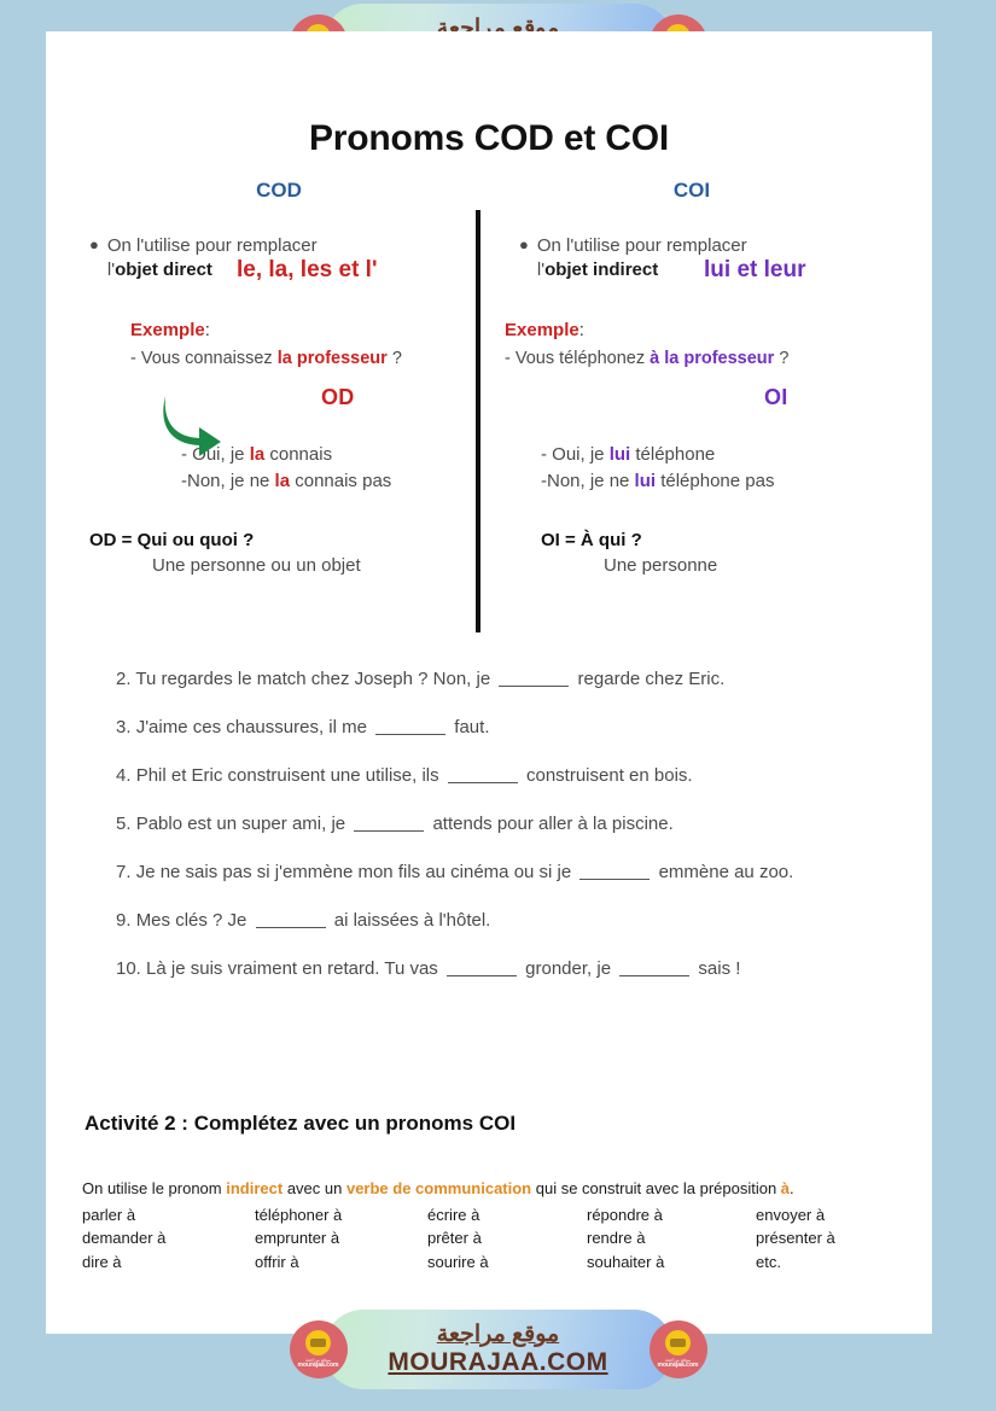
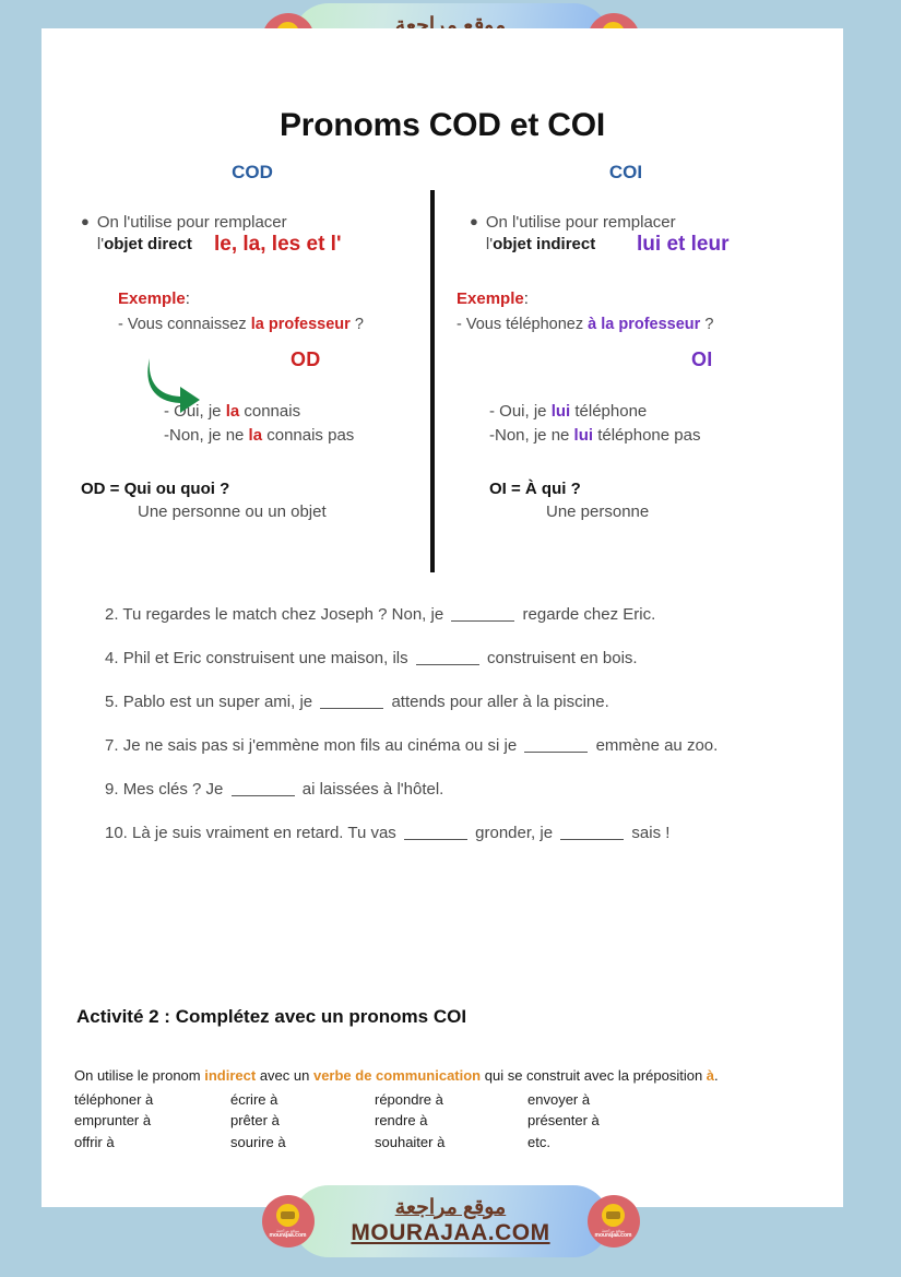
  موقع مراجعة
  Pronoms COD et COI
  COD
  ●
  On l'utilise pour remplacer
  l'objet direct
  le, la, les et l'
  Exemple:
  - Vous connaissez la professeur ?
  OD
  -ui, je la connais
  -Non, je ne la connais pas
  OD = Qui ou quoi ?
  Une personne ou un objet
  COI
  ●
  On l'utilise pour remplacer
  l'objet indirect
  lui et leur
  Exemple:
  - Vous téléphonez à la professeur ?
  OI
  - Oui, je lui téléphone
  -Non, je ne lui téléphone pas
  OI = À qui ?
  Une personne
  2. Tu regardes le match chez Joseph ? Non, je regarde chez Eric.
- 3. J'aime ces chaussures, il me faut.
- 4. Phil et Eric construisent une utilise, ils construisent en bois.
+ 4. Phil et Eric construisent une maison, ils construisent en bois.
  5. Pablo est un super ami, je attends pour aller à la piscine.
  7. Je ne sais pas si j'emmène mon fils au cinéma ou si je emmène au zoo.
  9. Mes clés ? Je ai laissées à l'hôtel.
  10. Là je suis vraiment en retard. Tu vas gronder, je sais !
  Activité 2 : Complétez avec un pronoms COI
  On utilise le pronom indirect avec un verbe de communication qui se construit avec la préposition à.
- parler à
- demander à
- dire à
  téléphoner à
  emprunter à
  offrir à
  écrire à
  prêter à
  sourire à
  répondre à
  rendre à
  souhaiter à
  envoyer à
  présenter à
  etc.
  موقع مراجعة
  MOURAJAA.COM
